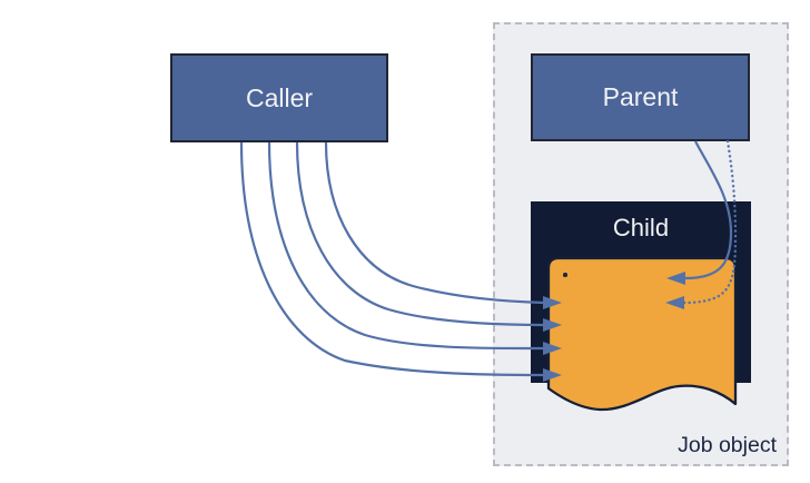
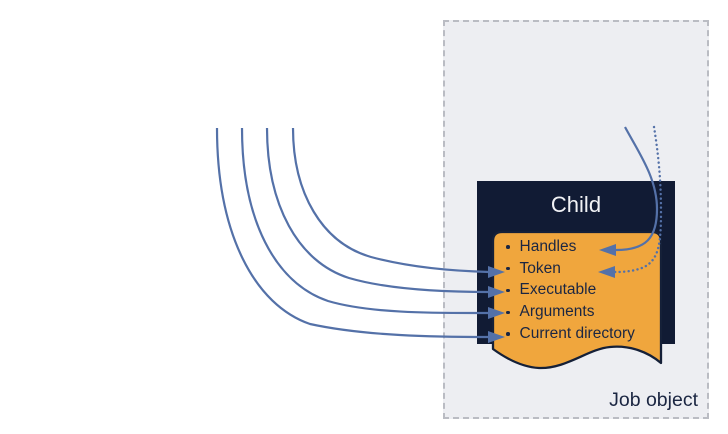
  Job object
- Caller
- Parent
  Child
+ Handles
+ Token
+ Executable
+ Arguments
+ Current directory
